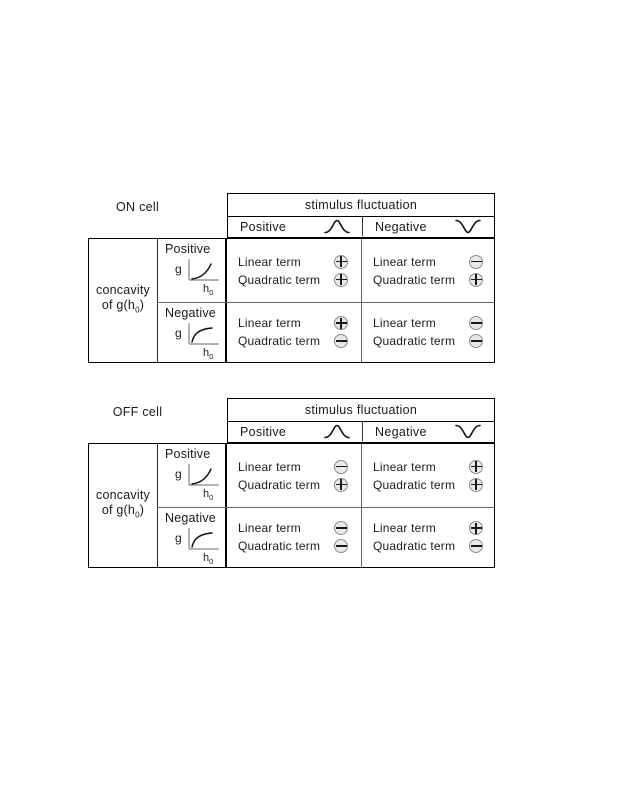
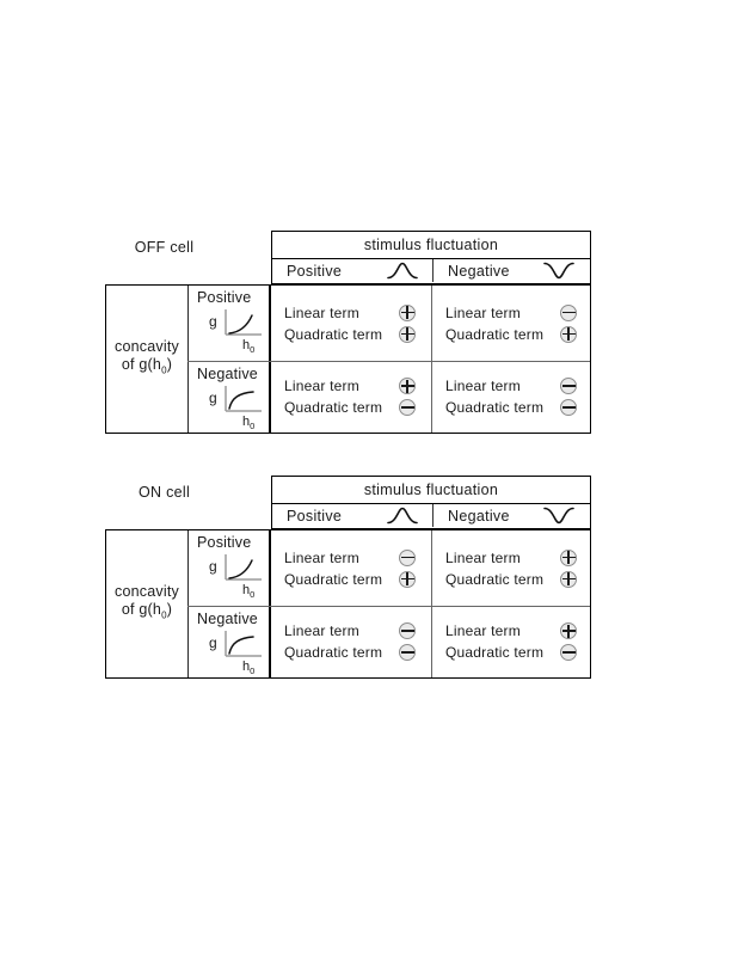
- ON cell
+ OFF cell
  stimulus fluctuation
  Positive
  Negative
  concavity
  of g(h0)
  Positive
  g
  h0
  Negative
  g
  h0
  Linear term
  Quadratic term
  Linear term
  Quadratic term
  Linear term
  Quadratic term
  Linear term
  Quadratic term
- OFF cell
+ ON cell
  stimulus fluctuation
  Positive
  Negative
  concavity
  of g(h0)
  Positive
  g
  h0
  Negative
  g
  h0
  Linear term
  Quadratic term
  Linear term
  Quadratic term
  Linear term
  Quadratic term
  Linear term
  Quadratic term
